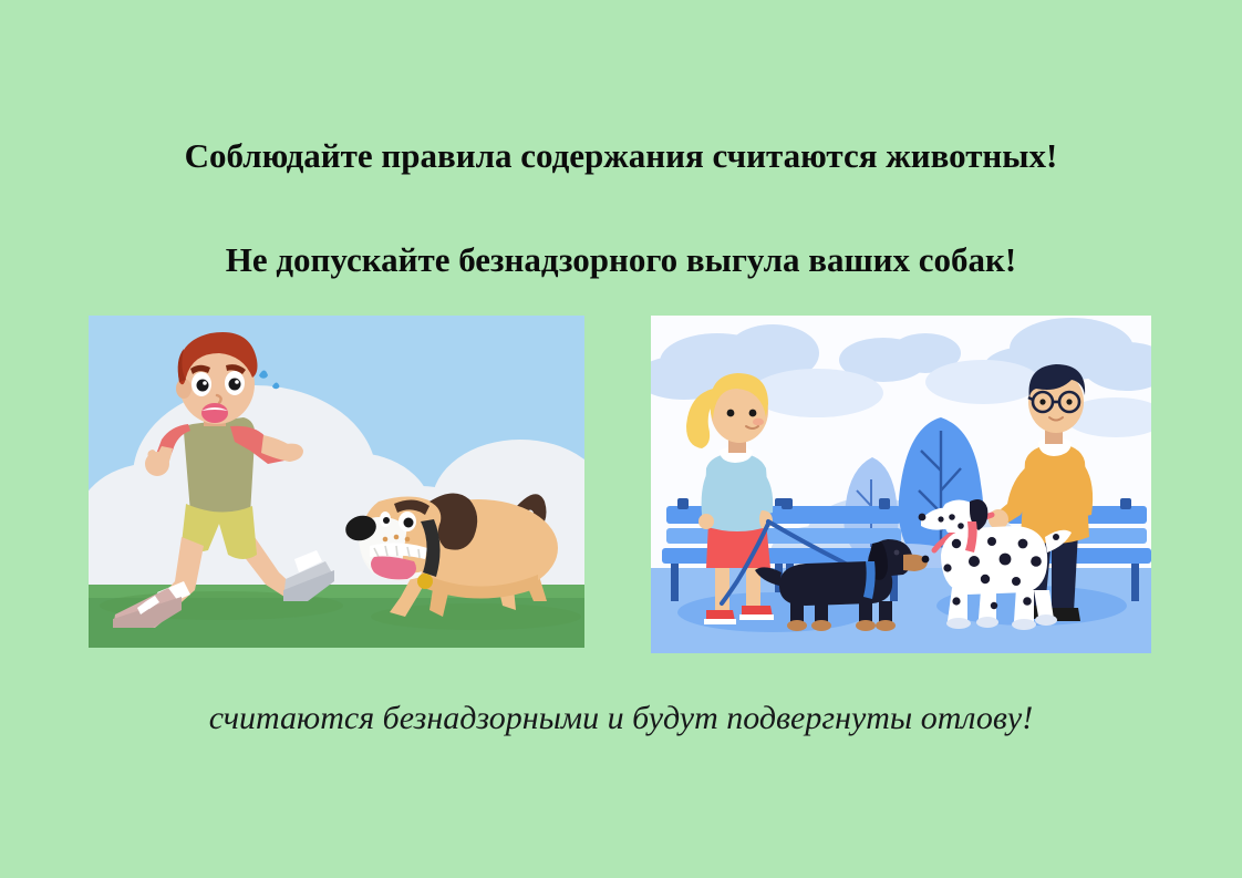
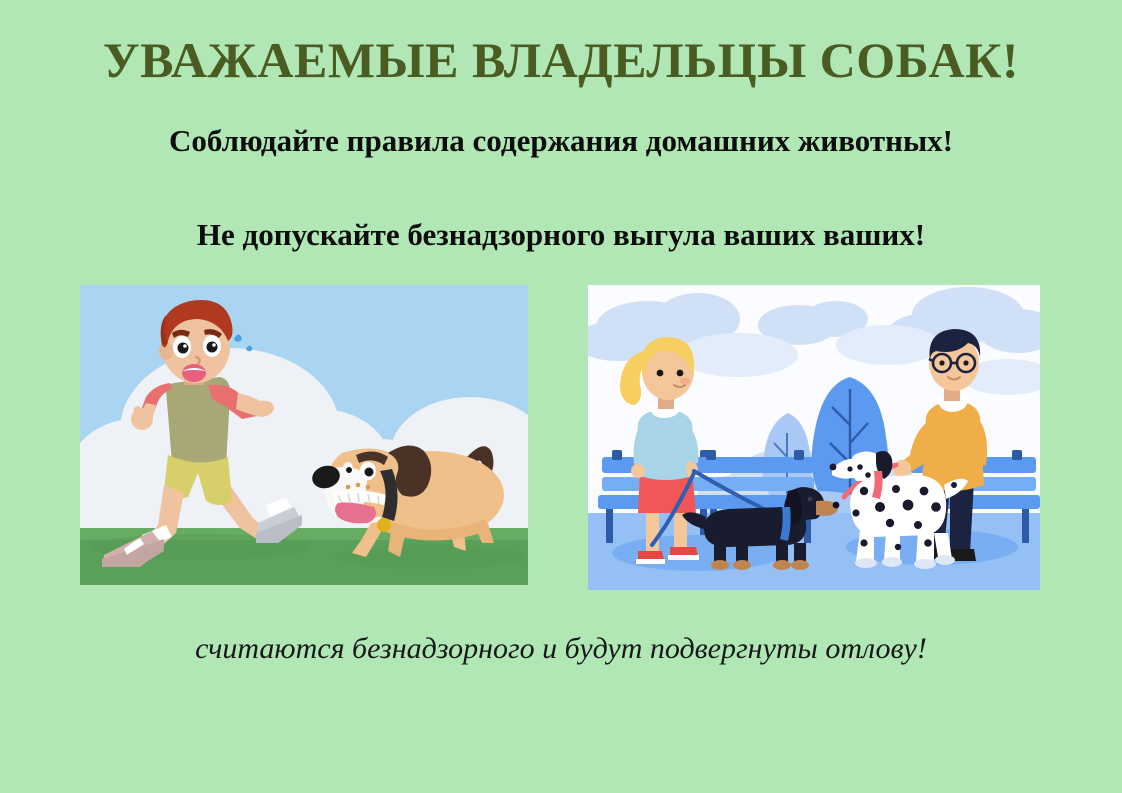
+ УВАЖАЕМЫЕ ВЛАДЕЛЬЦЫ СОБАК!
- Соблюдайте правила содержания считаются животных!
+ Соблюдайте правила содержания домашних животных!
- Не допускайте безнадзорного выгула ваших собак!
+ Не допускайте безнадзорного выгула ваших ваших!
- считаются безнадзорными и будут подвергнуты отлову!
+ считаются безнадзорного и будут подвергнуты отлову!
